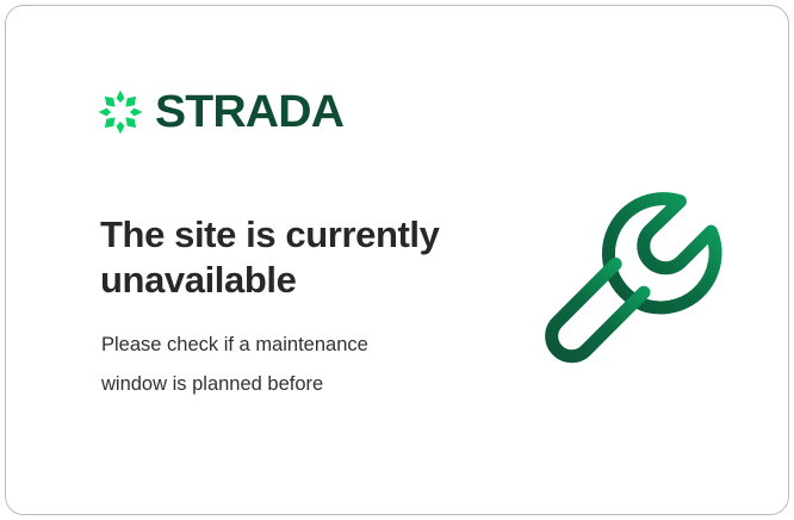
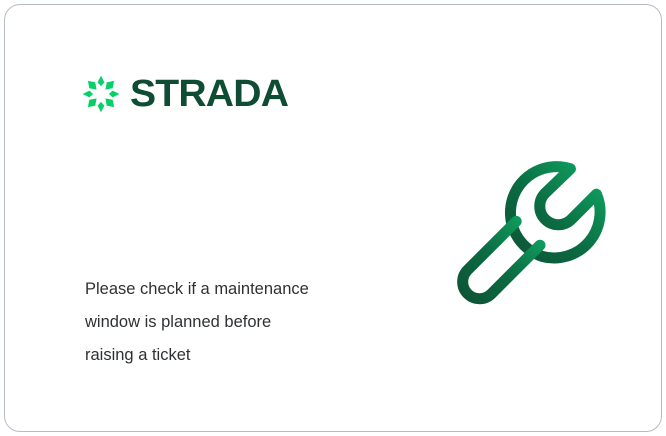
  STRADA
- The site is currently unavailable
  Please check if a maintenance
  window is planned before
+ raising a ticket
